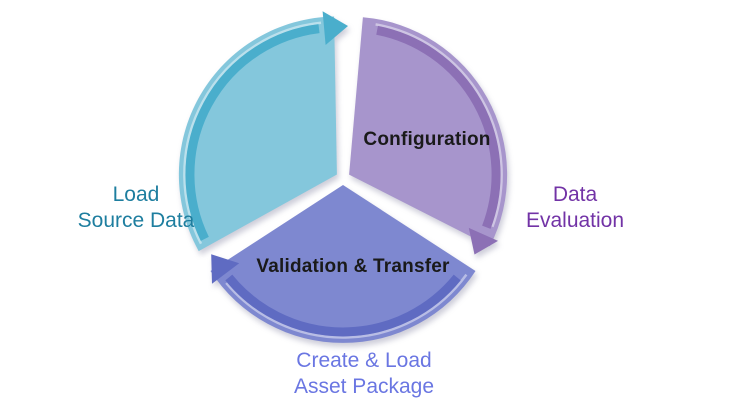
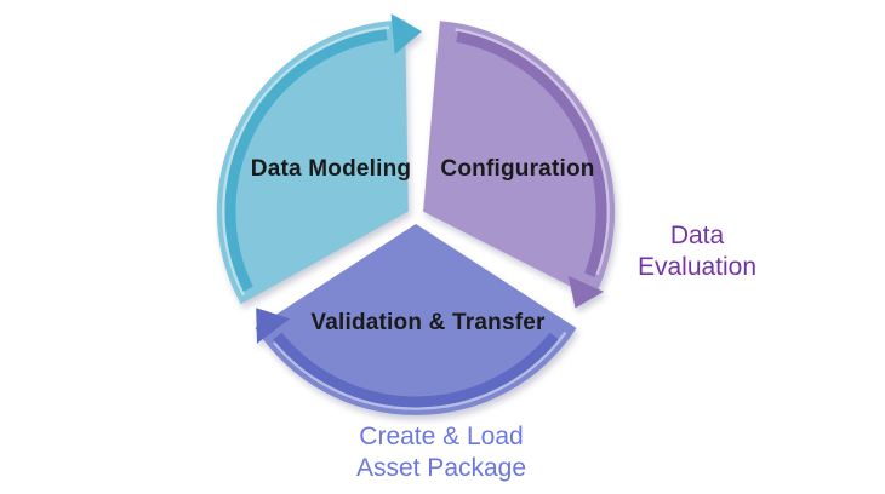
+ Data Modeling
  Configuration
  Validation & Transfer
- Load
- Source Data
  Data
  Evaluation
  Create & Load
  Asset Package
